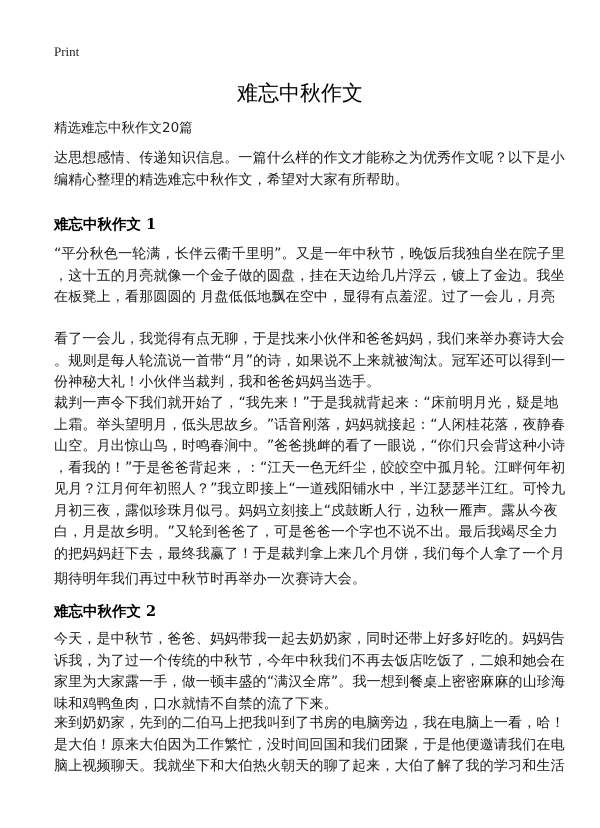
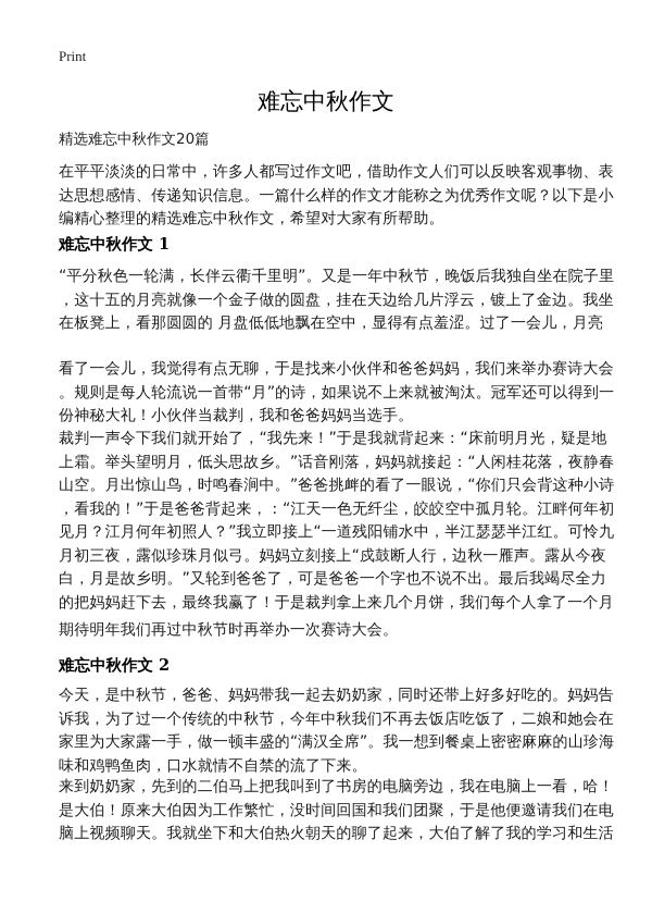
  Print
  难忘中秋作文
  精选难忘中秋作文20篇
+ 在平平淡淡的日常中，许多人都写过作文吧，借助作文人们可以反映客观事物、表
  达思想感情、传递知识信息。一篇什么样的作文才能称之为优秀作文呢？以下是小
  编精心整理的精选难忘中秋作文，希望对大家有所帮助。
  难忘中秋作文 1
  “平分秋色一轮满，长伴云衢千里明”。又是一年中秋节，晚饭后我独自坐在院子里
  ，这十五的月亮就像一个金子做的圆盘，挂在天边给几片浮云，镀上了金边。我坐
  在板凳上，看那圆圆的 月盘低低地飘在空中，显得有点羞涩。过了一会儿，月亮
  看了一会儿，我觉得有点无聊，于是找来小伙伴和爸爸妈妈，我们来举办赛诗大会
  。规则是每人轮流说一首带“月”的诗，如果说不上来就被淘汰。冠军还可以得到一
  份神秘大礼！小伙伴当裁判，我和爸爸妈妈当选手。
  裁判一声令下我们就开始了，“我先来！”于是我就背起来：“床前明月光，疑是地
  上霜。举头望明月，低头思故乡。”话音刚落，妈妈就接起：“人闲桂花落，夜静春
  山空。月出惊山鸟，时鸣春涧中。”爸爸挑衅的看了一眼说，“你们只会背这种小诗
  ，看我的！”于是爸爸背起来，：“江天一色无纤尘，皎皎空中孤月轮。江畔何年初
  见月？江月何年初照人？”我立即接上“一道残阳铺水中，半江瑟瑟半江红。可怜九
  月初三夜，露似珍珠月似弓。妈妈立刻接上“戍鼓断人行，边秋一雁声。露从今夜
  白，月是故乡明。”又轮到爸爸了，可是爸爸一个字也不说不出。最后我竭尽全力
  的把妈妈赶下去，最终我赢了！于是裁判拿上来几个月饼，我们每个人拿了一个月
  期待明年我们再过中秋节时再举办一次赛诗大会。
  难忘中秋作文 2
  今天，是中秋节，爸爸、妈妈带我一起去奶奶家，同时还带上好多好吃的。妈妈告
  诉我，为了过一个传统的中秋节，今年中秋我们不再去饭店吃饭了，二娘和她会在
  家里为大家露一手，做一顿丰盛的“满汉全席”。我一想到餐桌上密密麻麻的山珍海
  味和鸡鸭鱼肉，口水就情不自禁的流了下来。
  来到奶奶家，先到的二伯马上把我叫到了书房的电脑旁边，我在电脑上一看，哈！
  是大伯！原来大伯因为工作繁忙，没时间回国和我们团聚，于是他便邀请我们在电
  脑上视频聊天。我就坐下和大伯热火朝天的聊了起来，大伯了解了我的学习和生活
